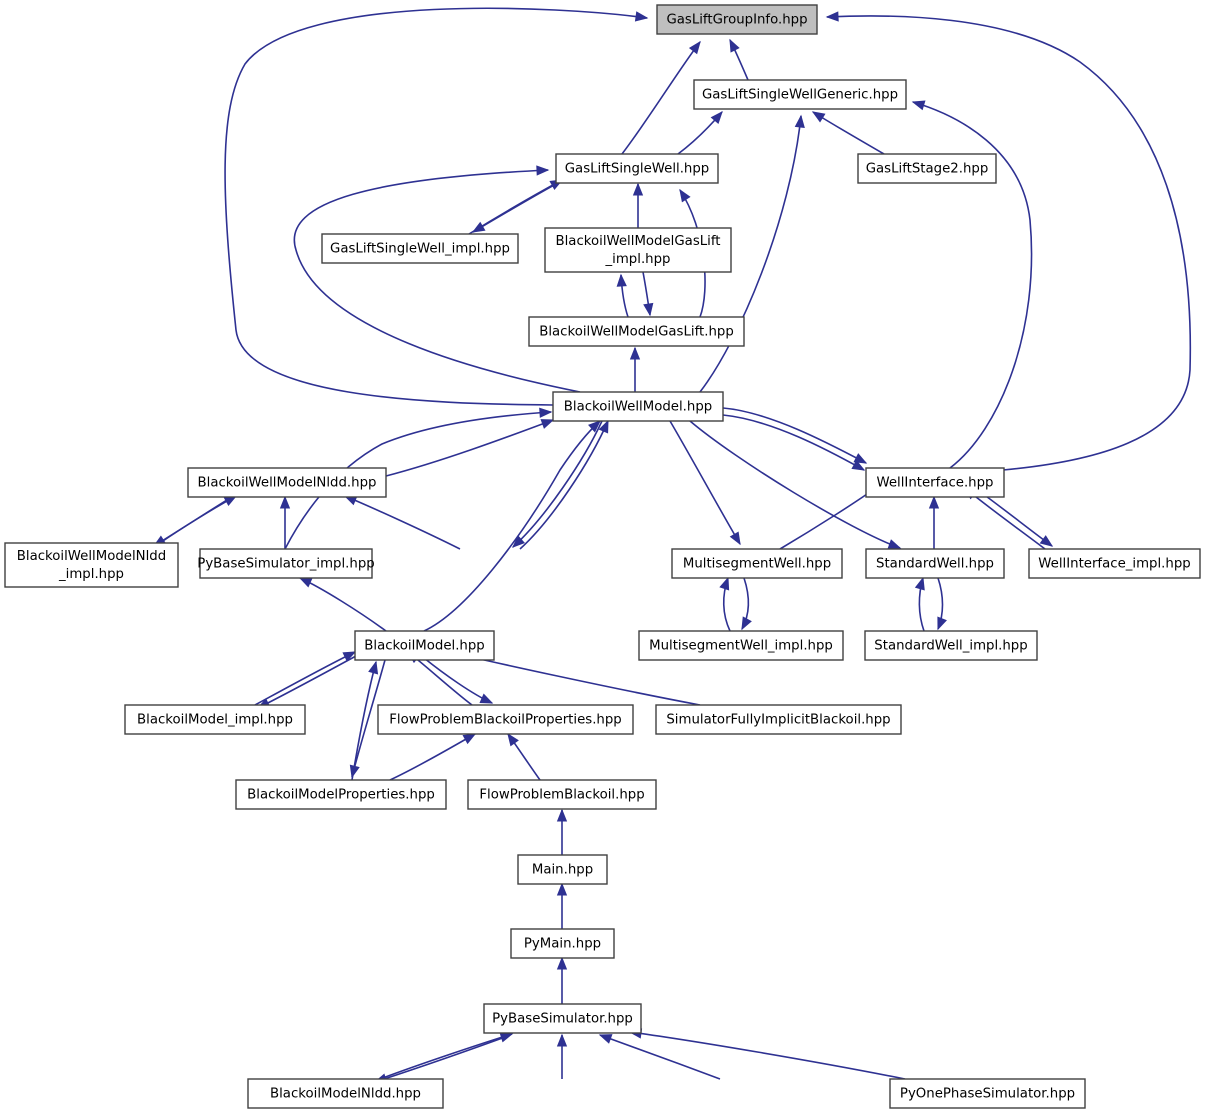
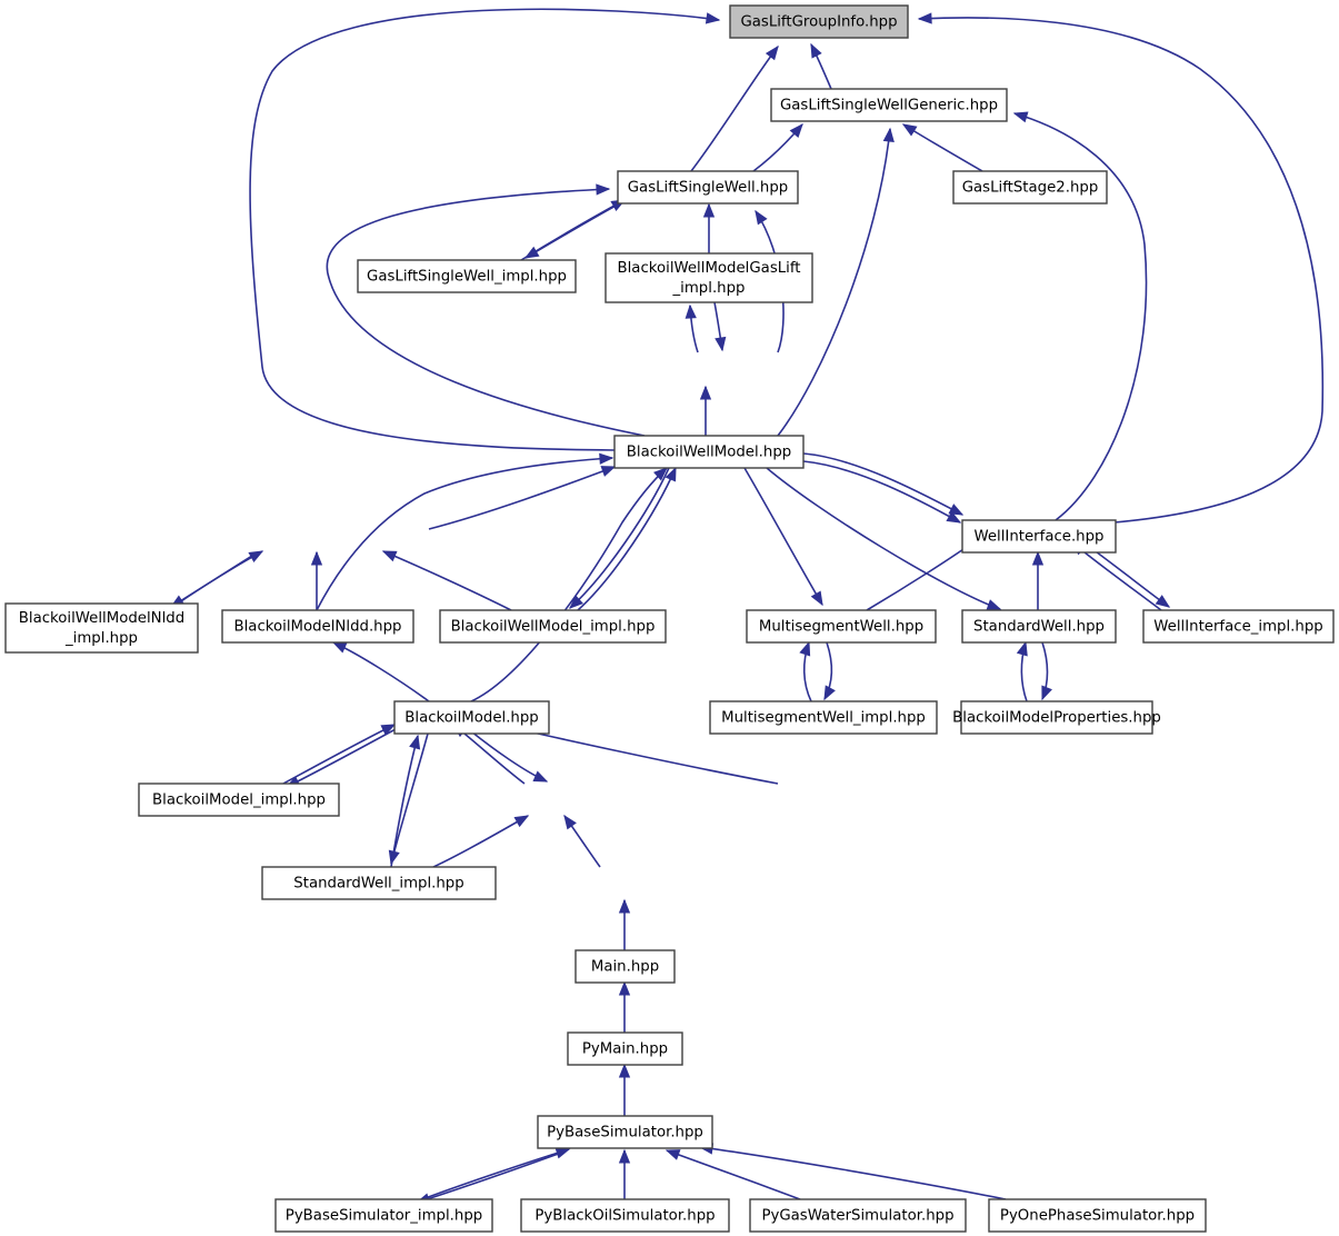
  GasLiftGroupInfo.hpp
  GasLiftSingleWellGeneric.hpp
  GasLiftSingleWell.hpp
  GasLiftStage2.hpp
  GasLiftSingleWell_impl.hpp
  BlackoilWellModelGasLift
  _impl.hpp
- BlackoilWellModelGasLift.hpp
  BlackoilWellModel.hpp
  WellInterface.hpp
- BlackoilWellModelNldd.hpp
  BlackoilWellModelNldd
  _impl.hpp
- PyBaseSimulator_impl.hpp
+ BlackoilModelNldd.hpp
+ BlackoilWellModel_impl.hpp
  MultisegmentWell.hpp
  StandardWell.hpp
  WellInterface_impl.hpp
  MultisegmentWell_impl.hpp
- StandardWell_impl.hpp
+ BlackoilModelProperties.hpp
  BlackoilModel.hpp
  BlackoilModel_impl.hpp
- FlowProblemBlackoilProperties.hpp
- SimulatorFullyImplicitBlackoil.hpp
- BlackoilModelProperties.hpp
+ StandardWell_impl.hpp
- FlowProblemBlackoil.hpp
  Main.hpp
  PyMain.hpp
  PyBaseSimulator.hpp
- BlackoilModelNldd.hpp
+ PyBaseSimulator_impl.hpp
+ PyBlackOilSimulator.hpp
+ PyGasWaterSimulator.hpp
  PyOnePhaseSimulator.hpp
